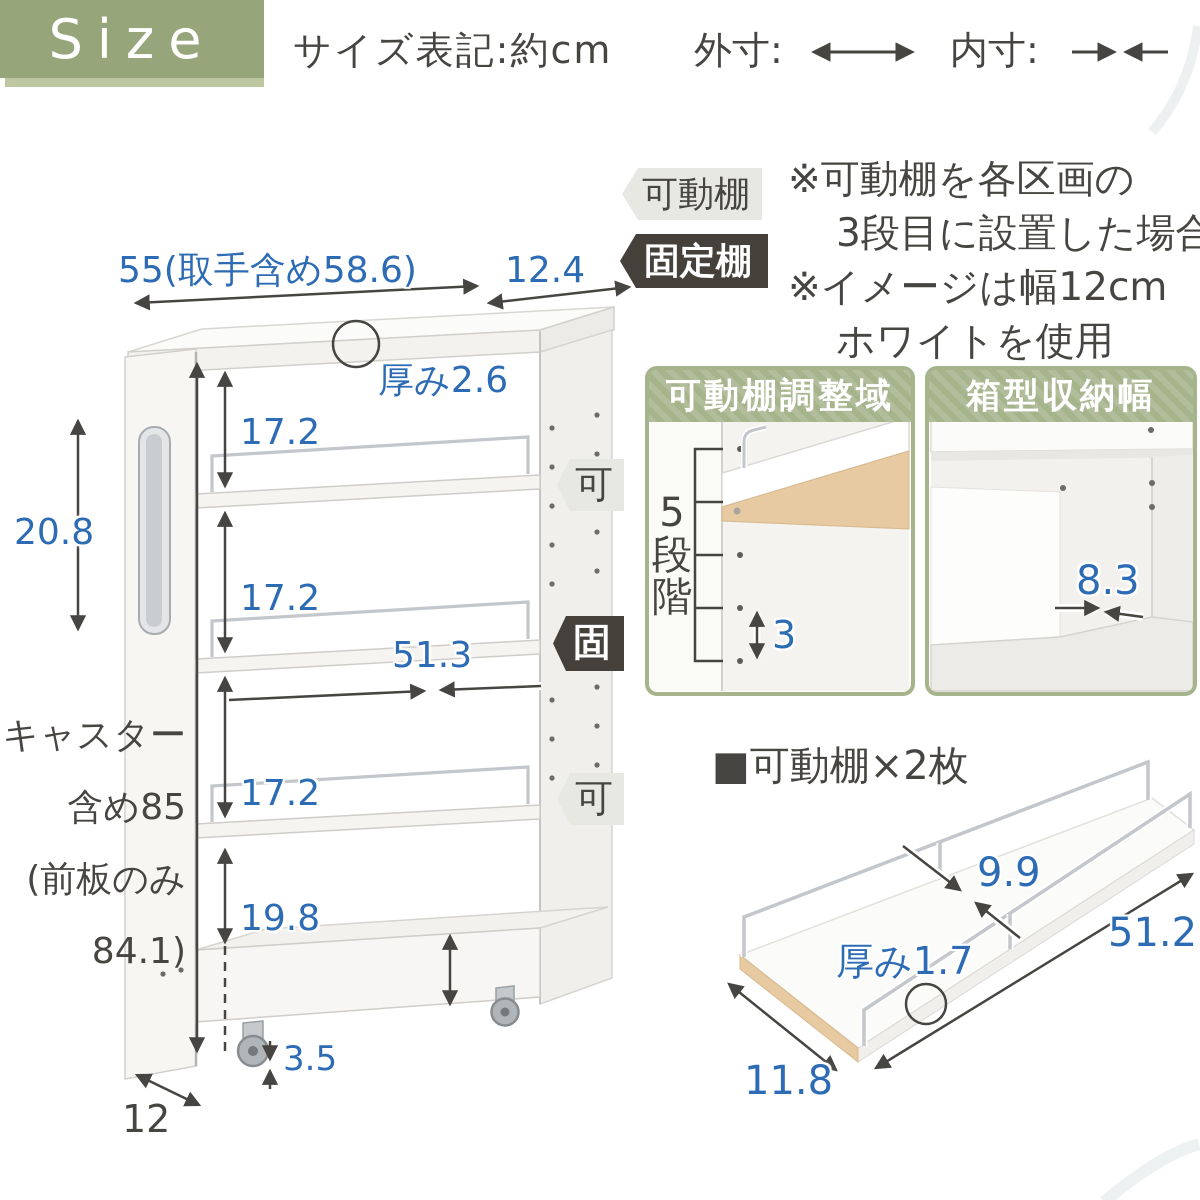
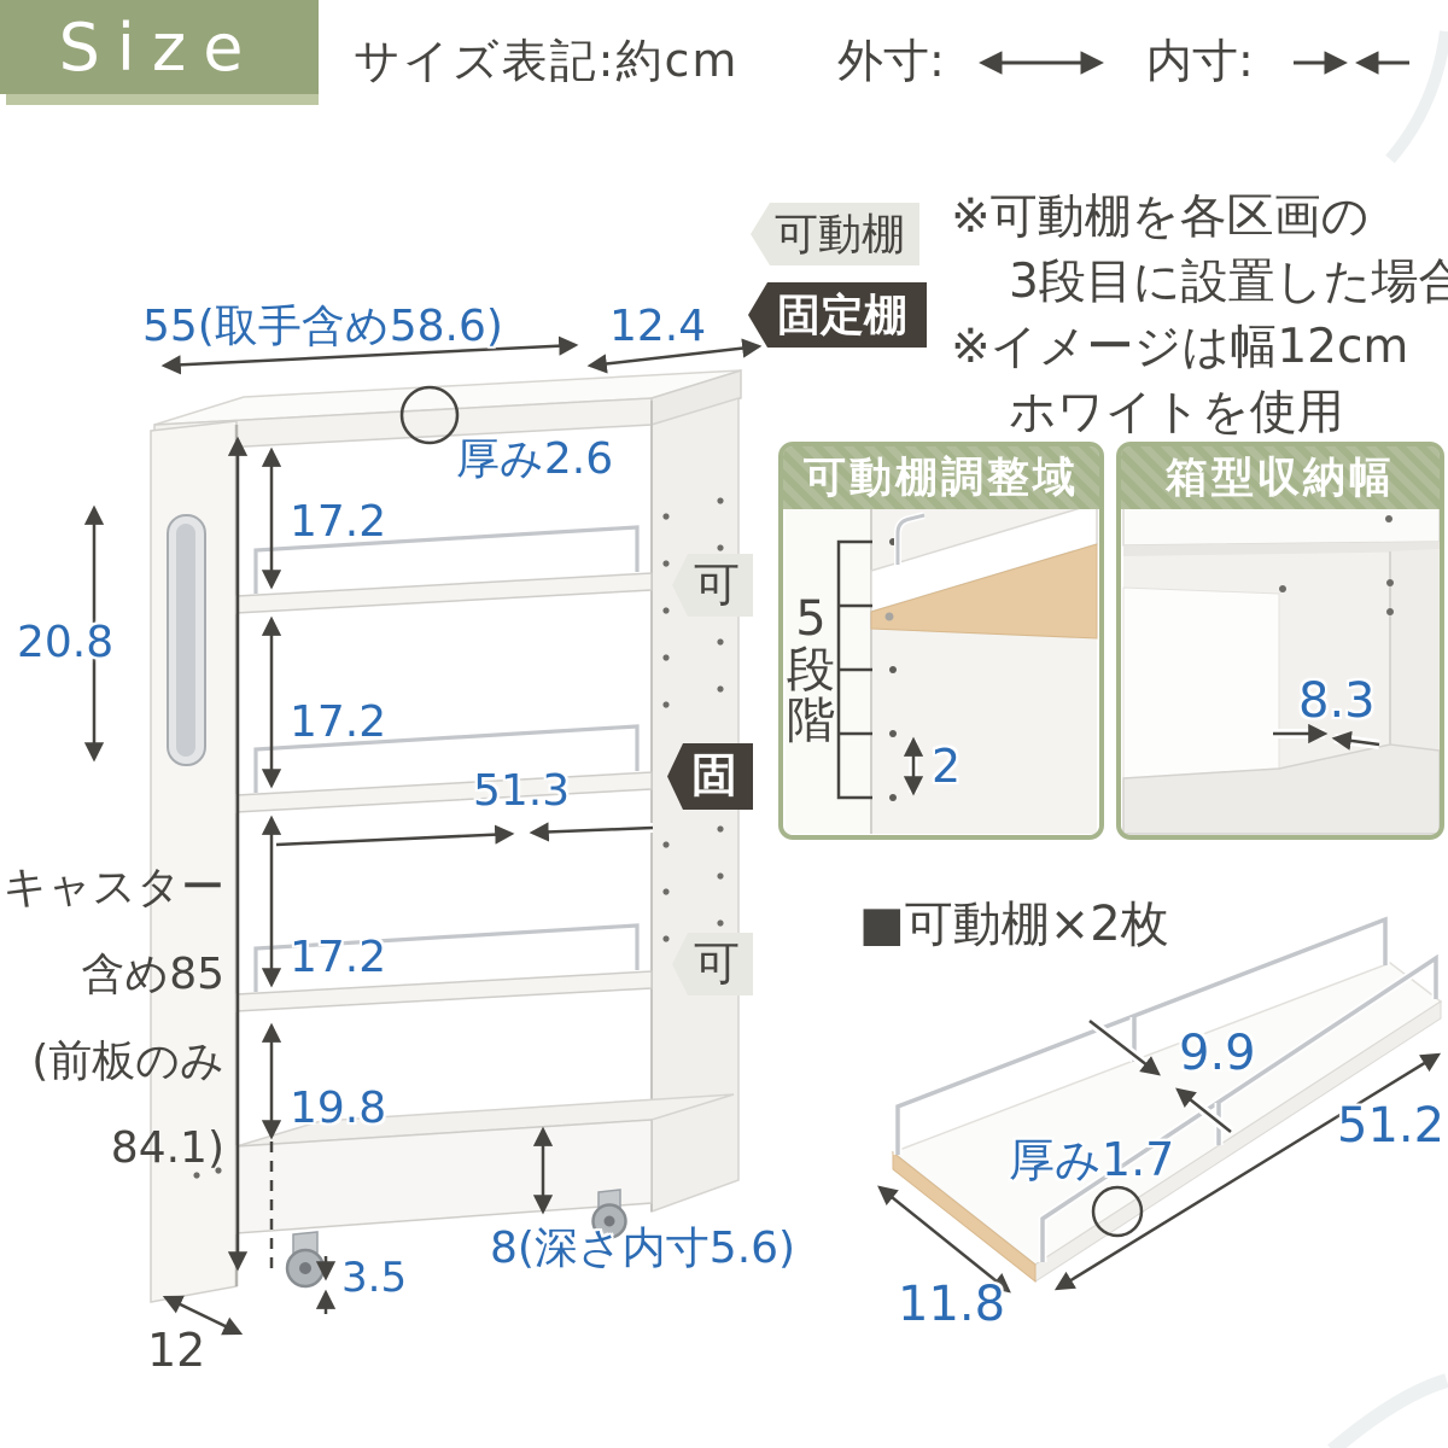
  Size
  サイズ表記:約cm
  外寸:
  内寸:
  可動棚
  固定棚
  ※可動棚を各区画の
  3段目に設置した場合
  ※イメージは幅12cm
  ホワイトを使用
  55(取手含め58.6)
  12.4
  厚み2.6
  17.2
  20.8
  17.2
  51.3
  17.2
  19.8
  キャスター
  含め85
  (前板のみ
  84.1)
  3.5
+ 8(深さ内寸5.6)
  12
  可
  固
  可
  可動棚調整域
  箱型収納幅
  5
  段
  階
- 3
+ 2
  8.3
  ■可動棚×2枚
  9.9
  51.2
  厚み1.7
  11.8
